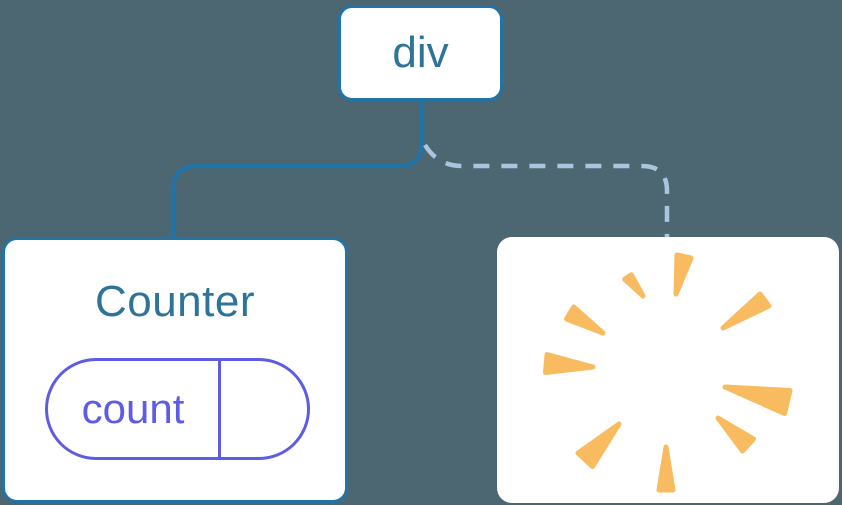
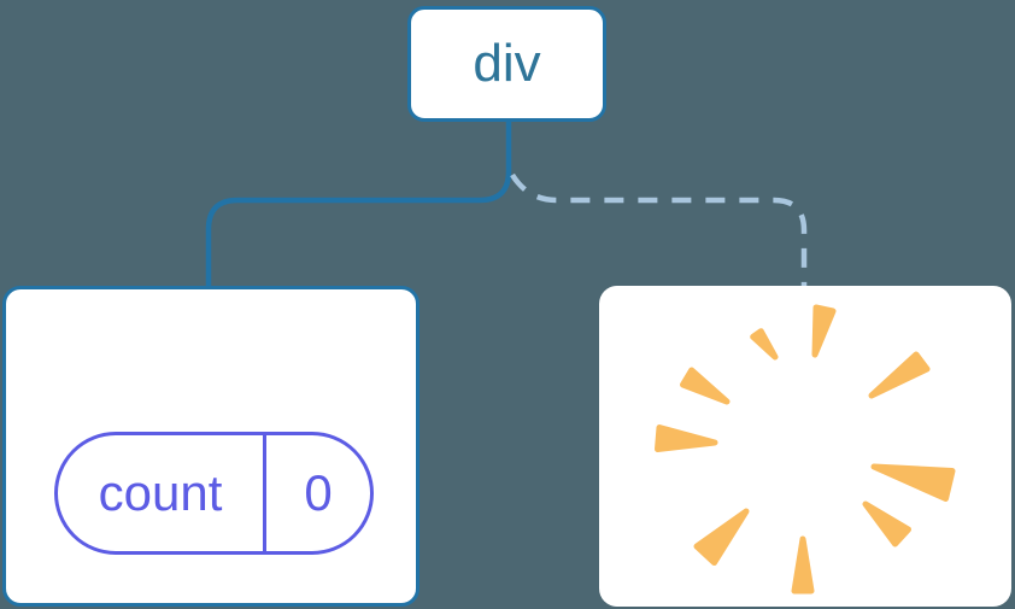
  div
- Counter
  count
+ 0
